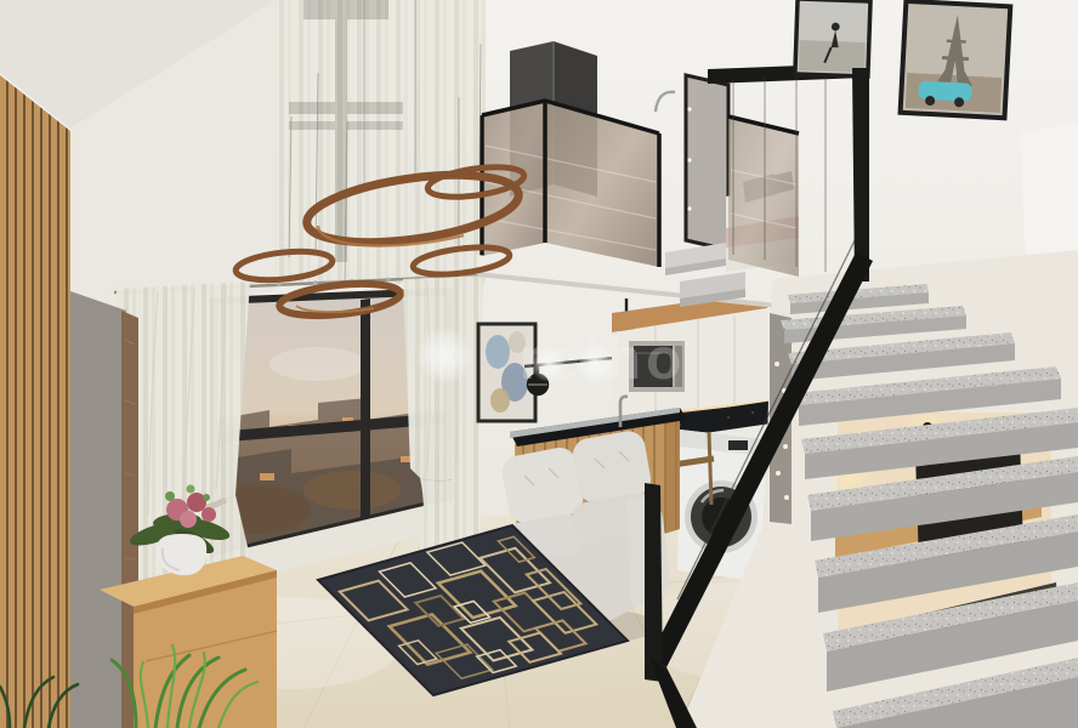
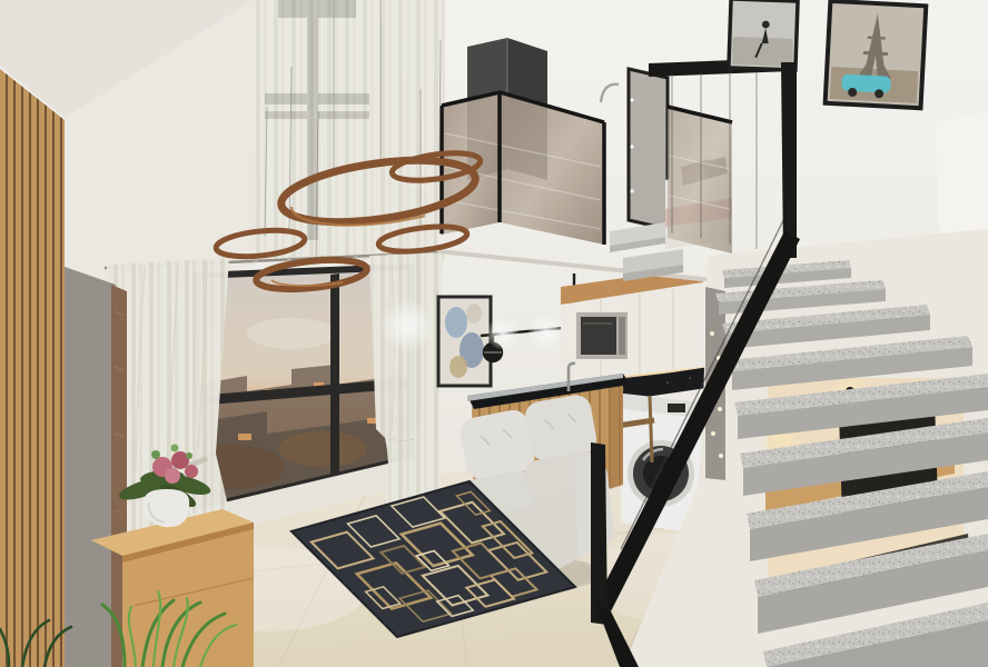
- relho
